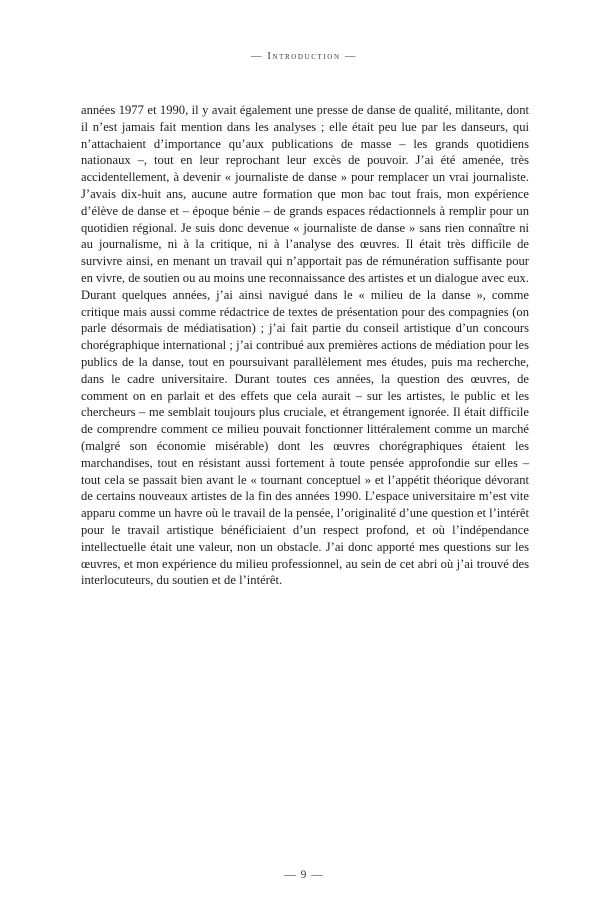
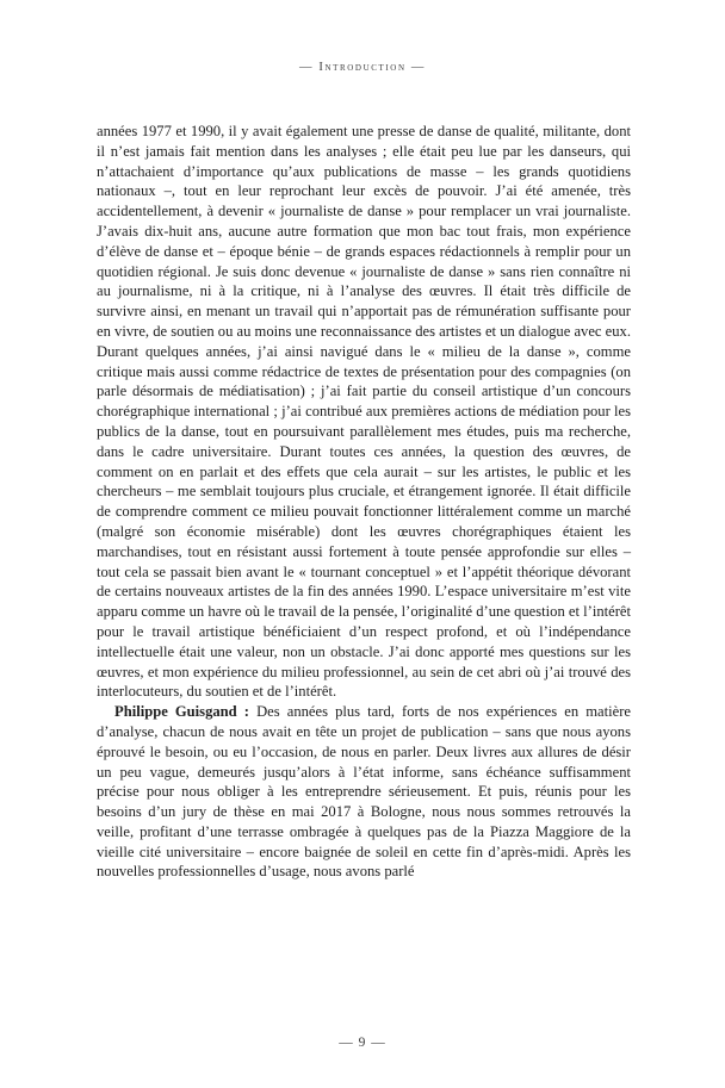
  — Introduction —
  années 1977 et 1990, il y avait également une presse de danse de qualité, militante, dont il n’est jamais fait mention dans les analyses ; elle était peu lue par les danseurs, qui n’attachaient d’importance qu’aux publications de masse – les grands quotidiens nationaux –, tout en leur reprochant leur excès de pouvoir. J’ai été amenée, très accidentellement, à devenir « journaliste de danse » pour remplacer un vrai journaliste. J’avais dix-huit ans, aucune autre formation que mon bac tout frais, mon expérience d’élève de danse et – époque bénie – de grands espaces rédactionnels à remplir pour un quotidien régional. Je suis donc devenue « journaliste de danse » sans rien connaître ni au journalisme, ni à la critique, ni à l’analyse des œuvres. Il était très difficile de survivre ainsi, en menant un travail qui n’apportait pas de rémunération suffisante pour en vivre, de soutien ou au moins une reconnaissance des artistes et un dialogue avec eux. Durant quelques années, j’ai ainsi navigué dans le « milieu de la danse », comme critique mais aussi comme rédactrice de textes de présentation pour des compagnies (on parle désormais de médiatisation) ; j’ai fait partie du conseil artistique d’un concours chorégraphique international ; j’ai contribué aux premières actions de médiation pour les publics de la danse, tout en poursuivant parallèlement mes études, puis ma recherche, dans le cadre universitaire. Durant toutes ces années, la question des œuvres, de comment on en parlait et des effets que cela aurait – sur les artistes, le public et les chercheurs – me semblait toujours plus cruciale, et étrangement ignorée. Il était difficile de comprendre comment ce milieu pouvait fonctionner littéralement comme un marché (malgré son économie misérable) dont les œuvres chorégraphiques étaient les marchandises, tout en résistant aussi fortement à toute pensée approfondie sur elles – tout cela se passait bien avant le « tournant conceptuel » et l’appétit théorique dévorant de certains nouveaux artistes de la fin des années 1990. L’espace universitaire m’est vite apparu comme un havre où le travail de la pensée, l’originalité d’une question et l’intérêt pour le travail artistique bénéficiaient d’un respect profond, et où l’indépendance intellectuelle était une valeur, non un obstacle. J’ai donc apporté mes questions sur les œuvres, et mon expérience du milieu professionnel, au sein de cet abri où j’ai trouvé des interlocuteurs, du soutien et de l’intérêt.
+ Philippe Guisgand : Des années plus tard, forts de nos expériences en matière d’analyse, chacun de nous avait en tête un projet de publication – sans que nous ayons éprouvé le besoin, ou eu l’occasion, de nous en parler. Deux livres aux allures de désir un peu vague, demeurés jusqu’alors à l’état informe, sans échéance suffisamment précise pour nous obliger à les entreprendre sérieusement. Et puis, réunis pour les besoins d’un jury de thèse en mai 2017 à Bologne, nous nous sommes retrouvés la veille, profitant d’une terrasse ombragée à quelques pas de la Piazza Maggiore de la vieille cité universitaire – encore baignée de soleil en cette fin d’après-midi. Après les nouvelles professionnelles d’usage, nous avons parlé
  — 9 —
